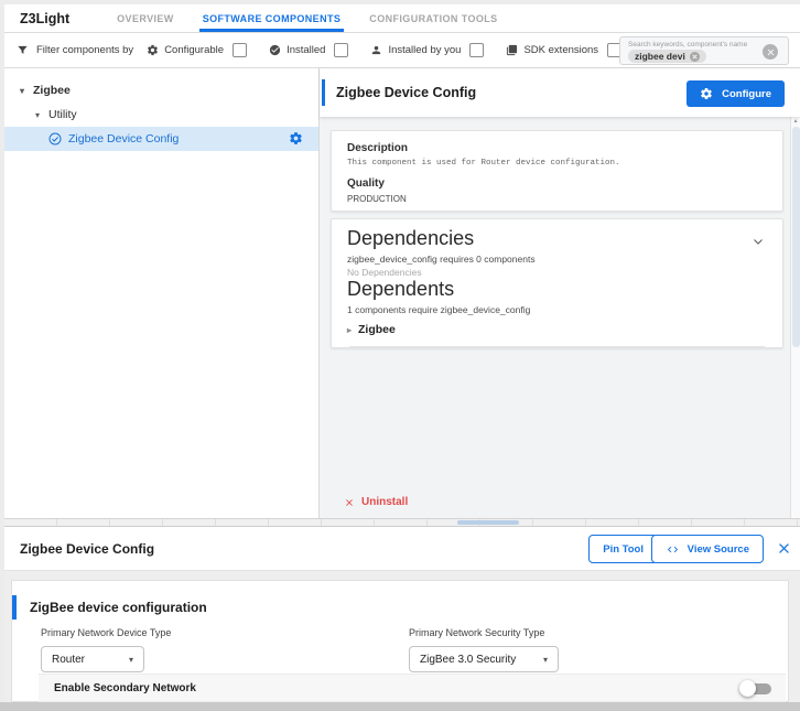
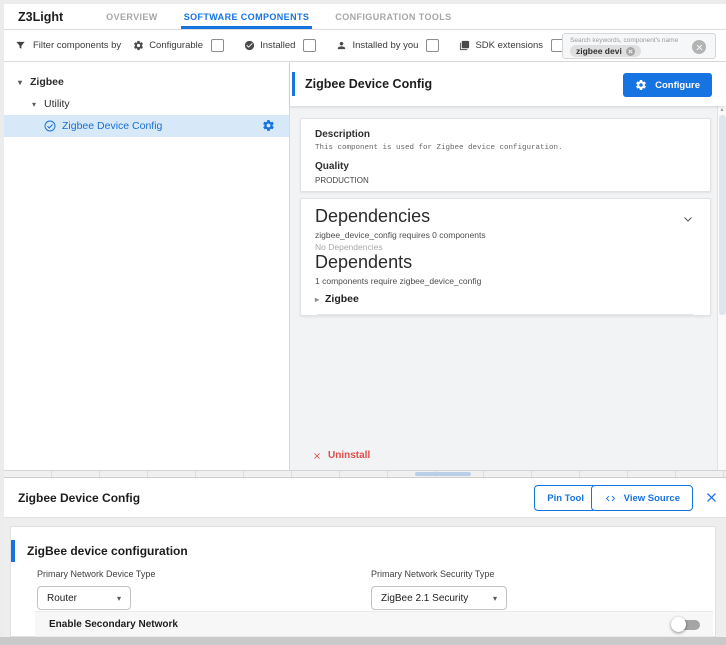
  Z3Light
  OVERVIEW
  SOFTWARE COMPONENTS
  CONFIGURATION TOOLS
  Filter components by
  Configurable
  Installed
  Installed by you
  SDK extensions
  zigbee devi
  ▾
  Zigbee
  ▾
  Utility
  Zigbee Device Config
  Zigbee Device Config
  Configure
  Description
- This component is used for Router device configuration.
+ This component is used for Zigbee device configuration.
  Quality
  PRODUCTION
  Dependencies
  zigbee_device_config requires 0 components
  No Dependencies
  Dependents
  1 components require zigbee_device_config
  ▸
  Zigbee
  Uninstall
  Zigbee Device Config
  Pin Tool
  View Source
  ZigBee device configuration
  Primary Network Device Type
  Router
  ▾
  Primary Network Security Type
- ZigBee 3.0 Security
+ ZigBee 2.1 Security
  ▾
  Enable Secondary Network
